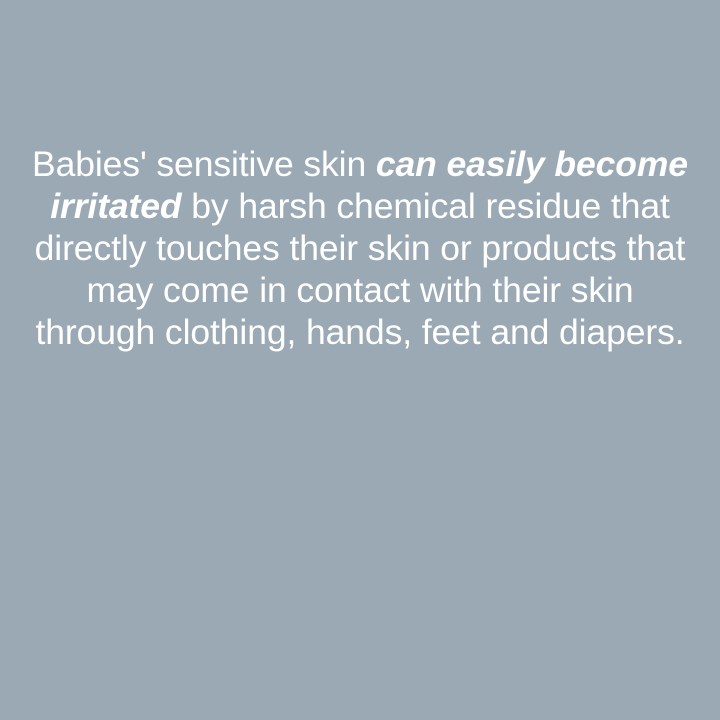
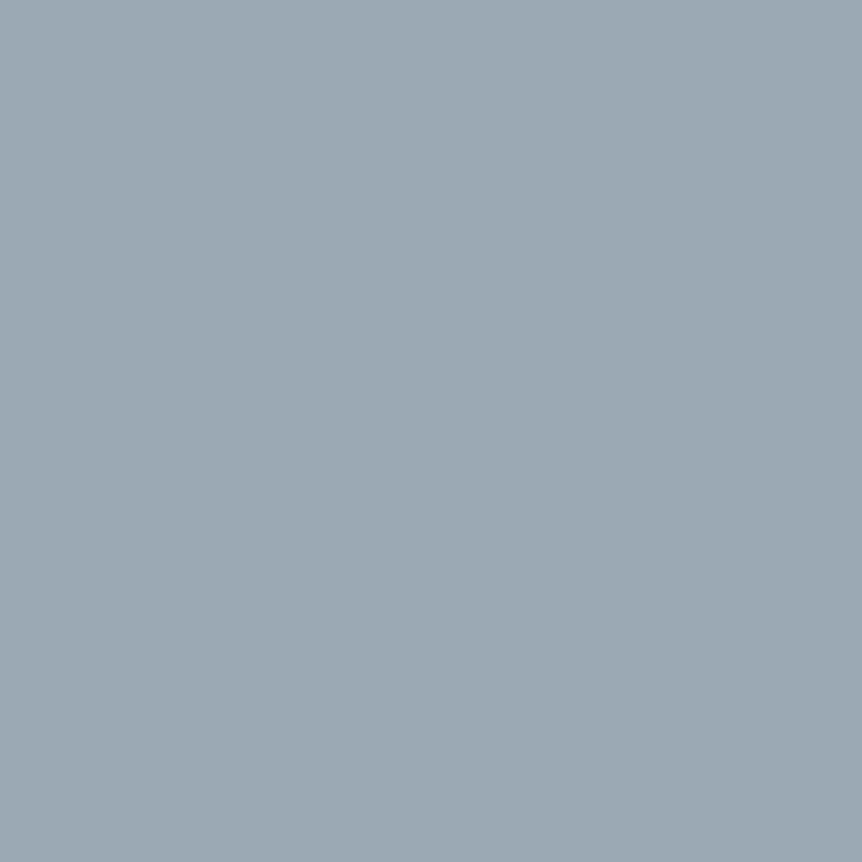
- Babies' sensitive skin can easily become irritated by harsh chemical residue that directly touches their skin or products that may come in contact with their skin through clothing, hands, feet and diapers.
